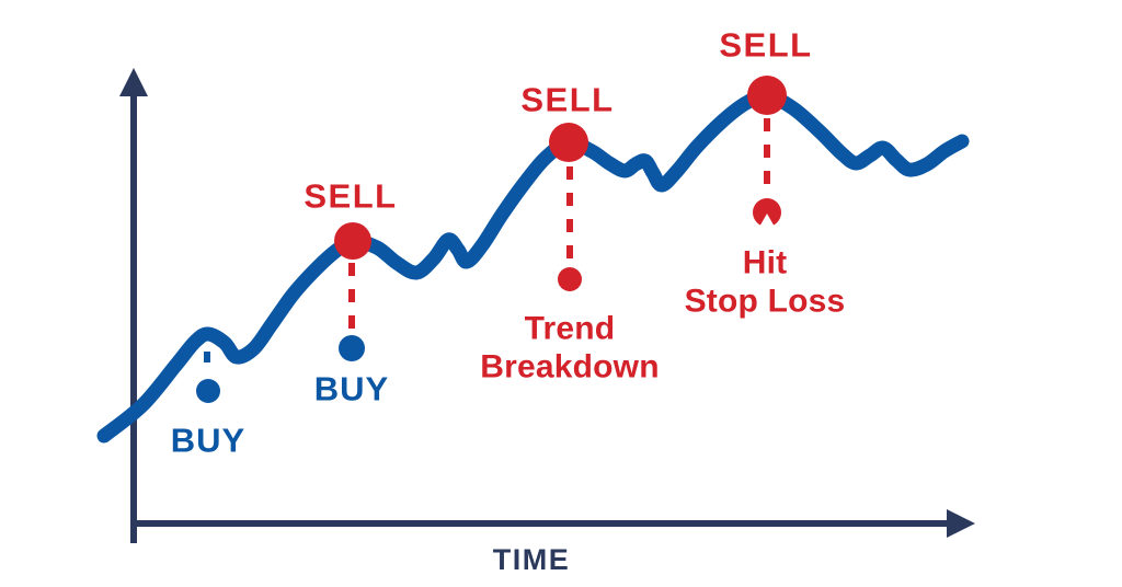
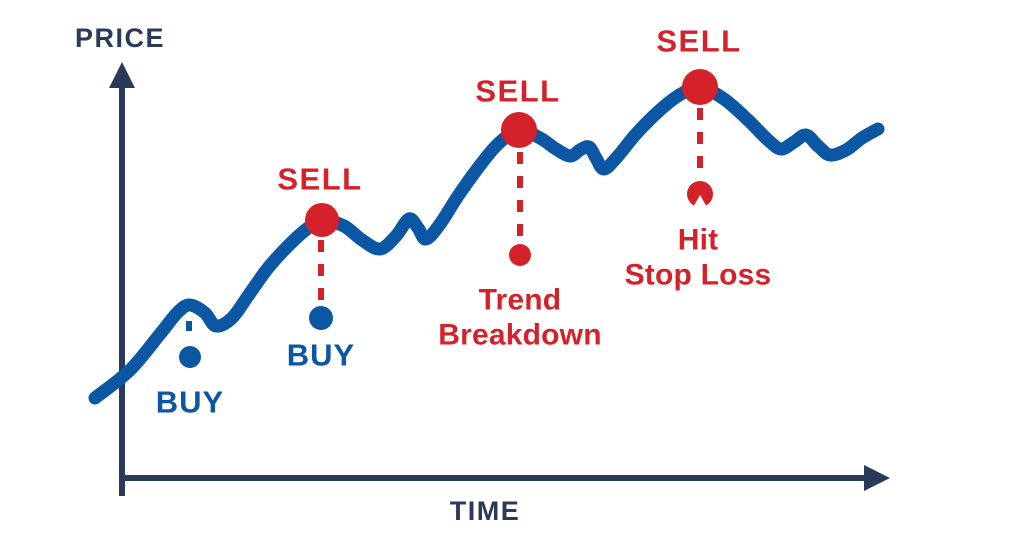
+ PRICE
  TIME
  BUY
  SELL
  BUY
  SELL
  Trend
  Breakdown
  SELL
  Hit
  Stop Loss
